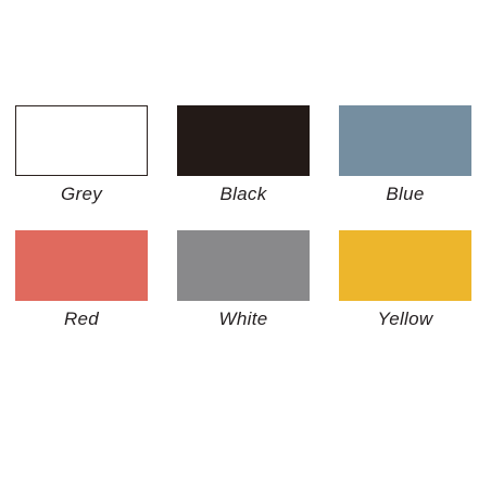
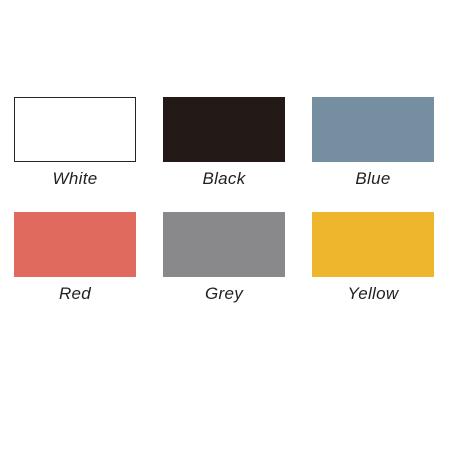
- Grey
+ White
  Black
  Blue
  Red
- White
+ Grey
  Yellow
